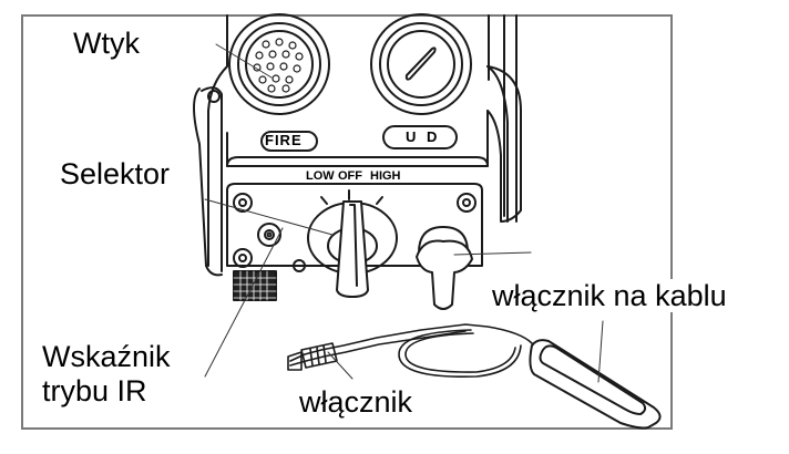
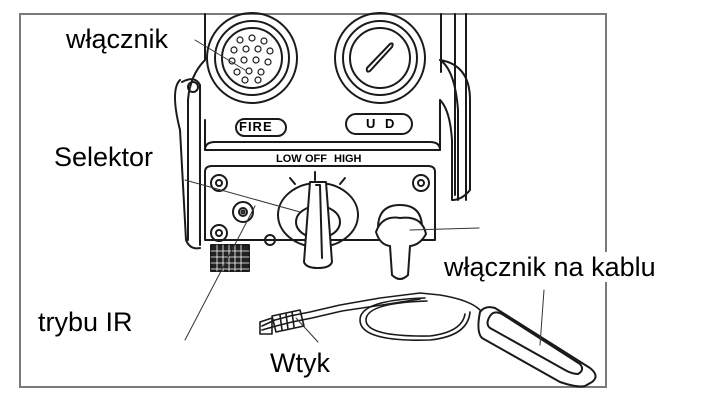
  FIRE
  U D
  LOW
  OFF
  HIGH
- Wtyk
+ włącznik
  Selektor
- Wskaźnik
  trybu IR
- włącznik
+ Wtyk
  włącznik na kablu
